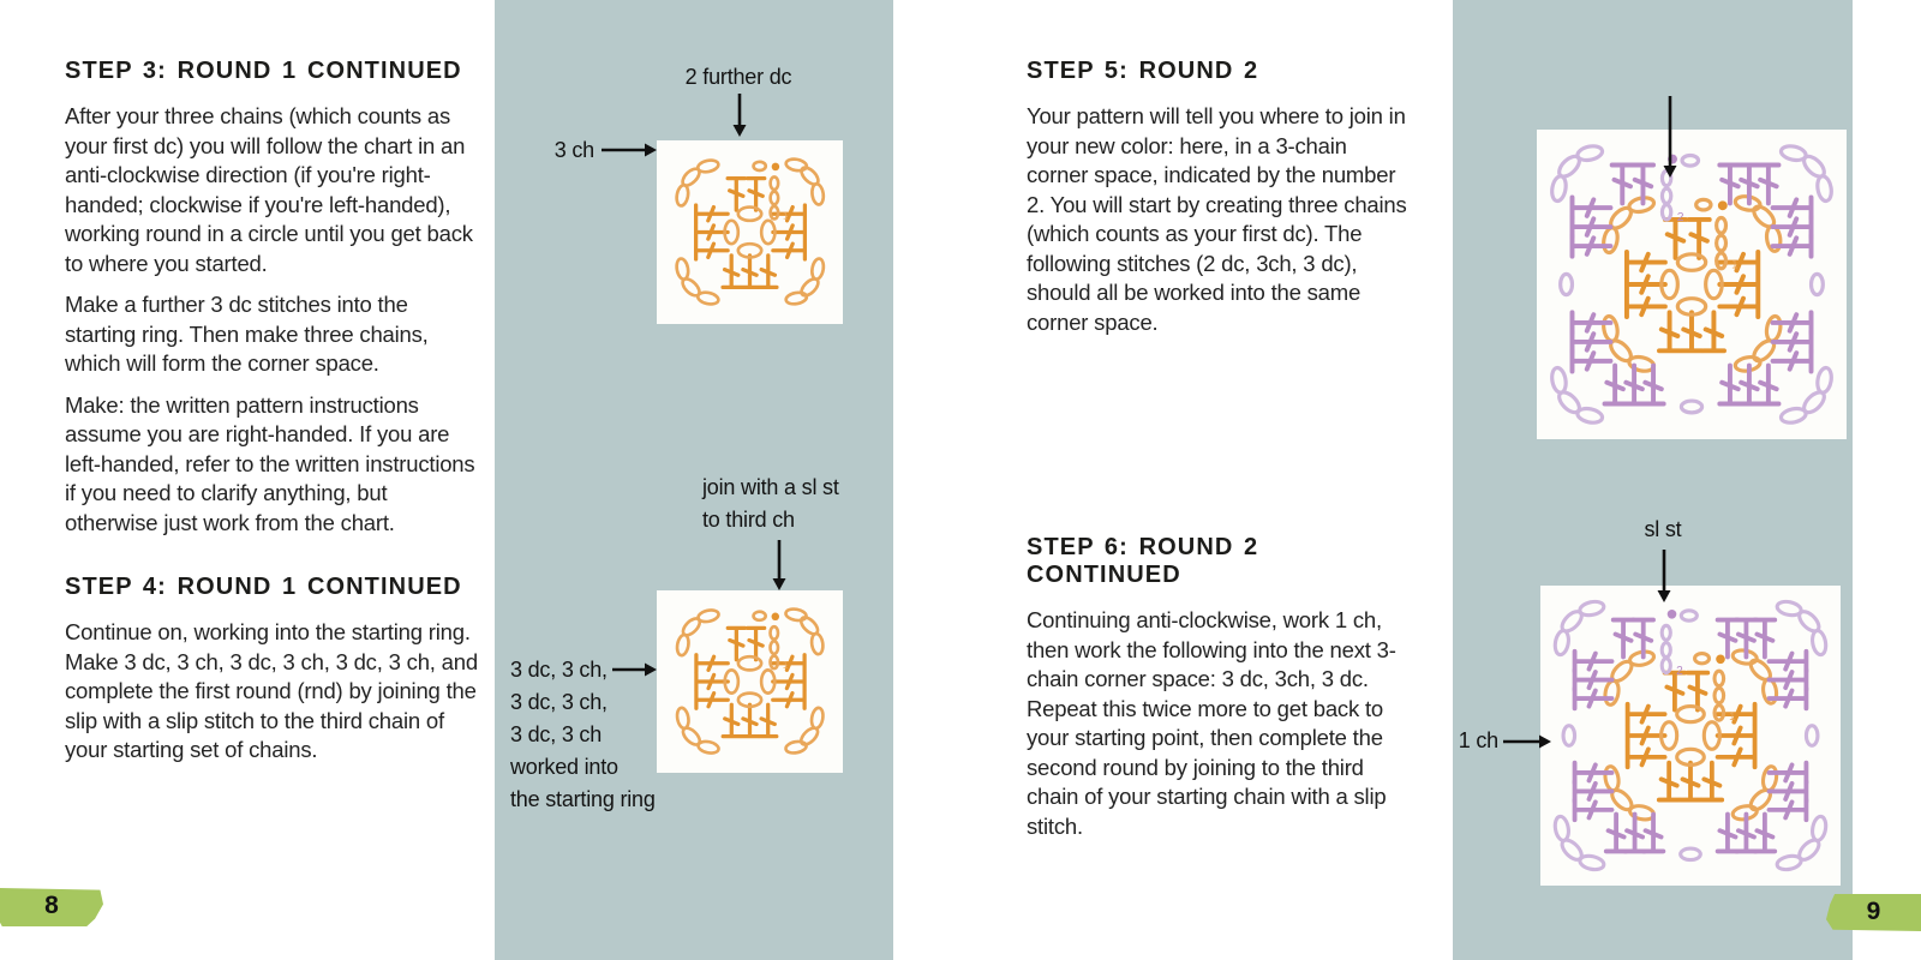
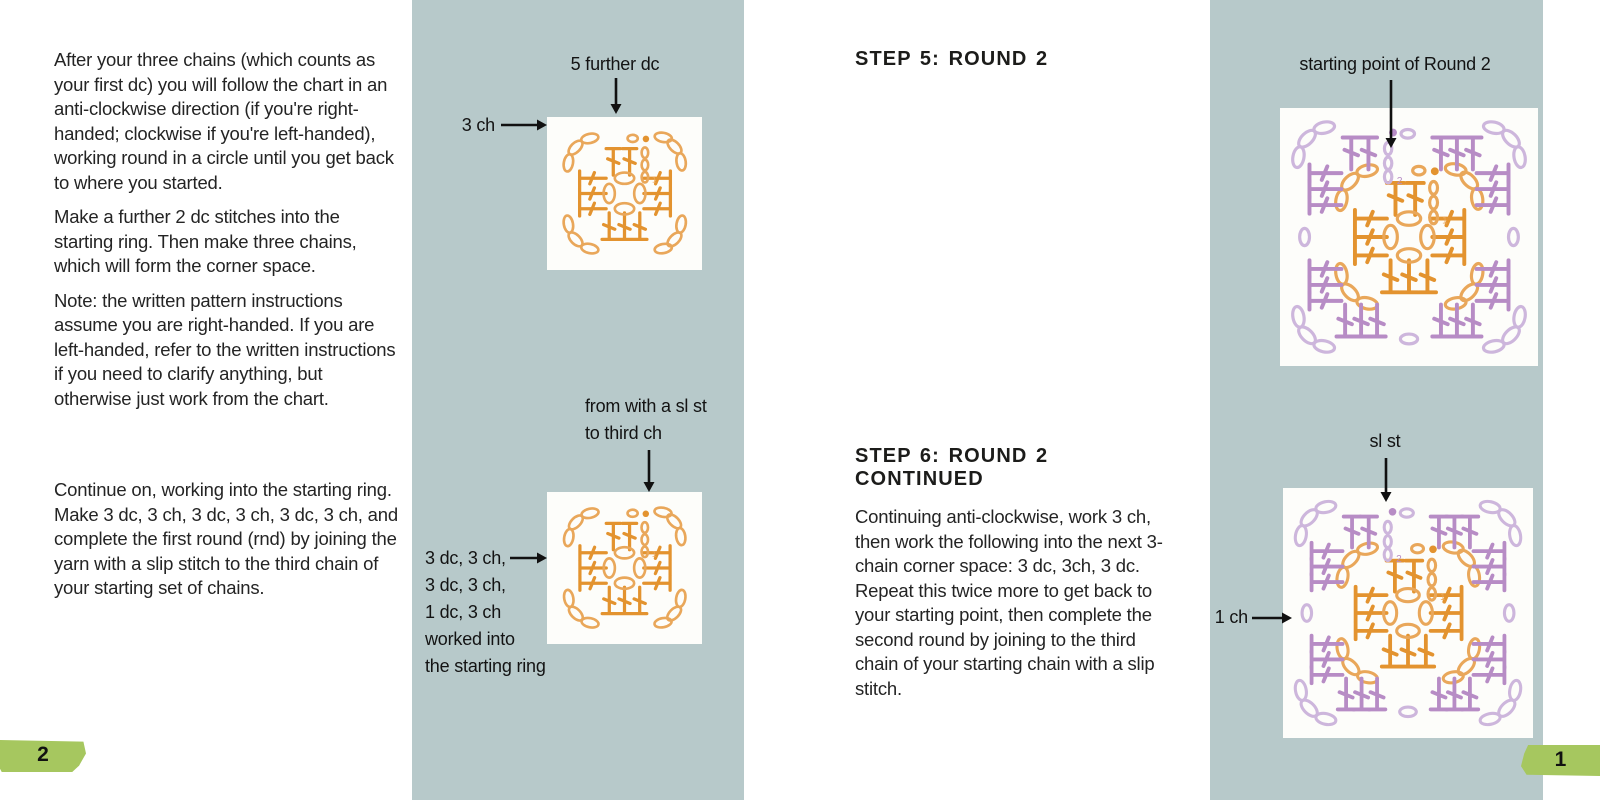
- STEP 3: ROUND 1 CONTINUED
  After your three chains (which counts as your first dc) you will follow the chart in an anti-clockwise direction (if you're right-handed; clockwise if you're left-handed), working round in a circle until you get back to where you started.
- Make a further 3 dc stitches into the starting ring. Then make three chains, which will form the corner space.
+ Make a further 2 dc stitches into the starting ring. Then make three chains, which will form the corner space.
- Make: the written pattern instructions assume you are right-handed. If you are left-handed, refer to the written instructions if you need to clarify anything, but otherwise just work from the chart.
+ Note: the written pattern instructions assume you are right-handed. If you are left-handed, refer to the written instructions if you need to clarify anything, but otherwise just work from the chart.
- STEP 4: ROUND 1 CONTINUED
- Continue on, working into the starting ring. Make 3 dc, 3 ch, 3 dc, 3 ch, 3 dc, 3 ch, and complete the first round (rnd) by joining the slip with a slip stitch to the third chain of your starting set of chains.
+ Continue on, working into the starting ring. Make 3 dc, 3 ch, 3 dc, 3 ch, 3 dc, 3 ch, and complete the first round (rnd) by joining the yarn with a slip stitch to the third chain of your starting set of chains.
  STEP 5: ROUND 2
- Your pattern will tell you where to join in your new color: here, in a 3-chain corner space, indicated by the number 2. You will start by creating three chains (which counts as your first dc). The following stitches (2 dc, 3ch, 3 dc), should all be worked into the same corner space.
  STEP 6: ROUND 2 CONTINUED
- Continuing anti-clockwise, work 1 ch, then work the following into the next 3-chain corner space: 3 dc, 3ch, 3 dc. Repeat this twice more to get back to your starting point, then complete the second round by joining to the third chain of your starting chain with a slip stitch.
+ Continuing anti-clockwise, work 3 ch, then work the following into the next 3-chain corner space: 3 dc, 3ch, 3 dc. Repeat this twice more to get back to your starting point, then complete the second round by joining to the third chain of your starting chain with a slip stitch.
- 2 further dc
+ 5 further dc
  3 ch
- join with a sl st
+ from with a sl st
  to third ch
  3 dc, 3 ch,
  3 dc, 3 ch,
- 3 dc, 3 ch
+ 1 dc, 3 ch
  worked into
  the starting ring
+ starting point of Round 2
  sl st
  1 ch
- 8
+ 2
- 9
+ 1
